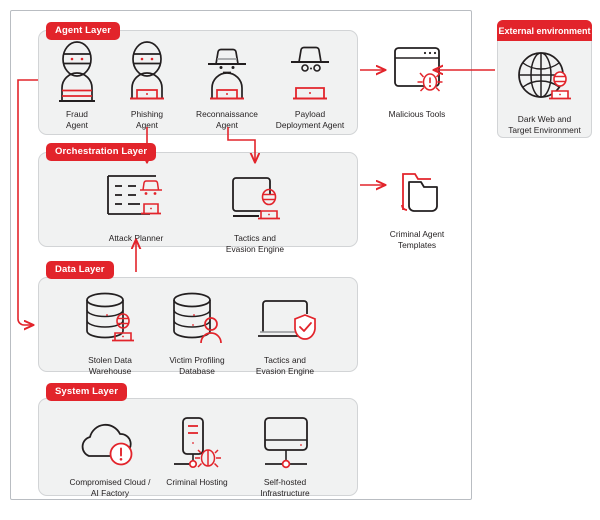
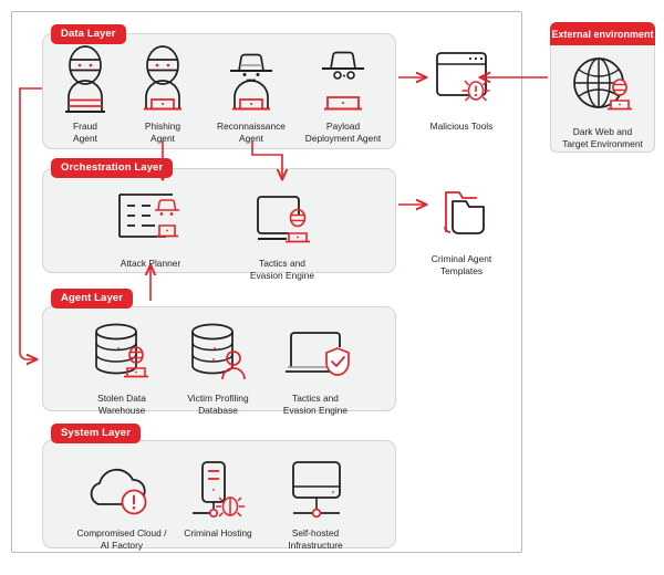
- Agent Layer
+ Data Layer
  Fraud
  Agent
  Phishing
  Agent
  Reconnaissance
  Agent
  Payload
  Deployment Agent
  Orchestration Layer
  Attack Planner
  Tactics and
  Evasion Engine
- Data Layer
+ Agent Layer
  Stolen Data
  Warehouse
  Victim Profiling
  Database
  Tactics and
  Evasion Engine
  System Layer
  Compromised Cloud /
  AI Factory
  Criminal Hosting
  Self-hosted
  Infrastructure
  Malicious Tools
  Criminal Agent
  Templates
  External environment
  Dark Web and
  Target Environment
